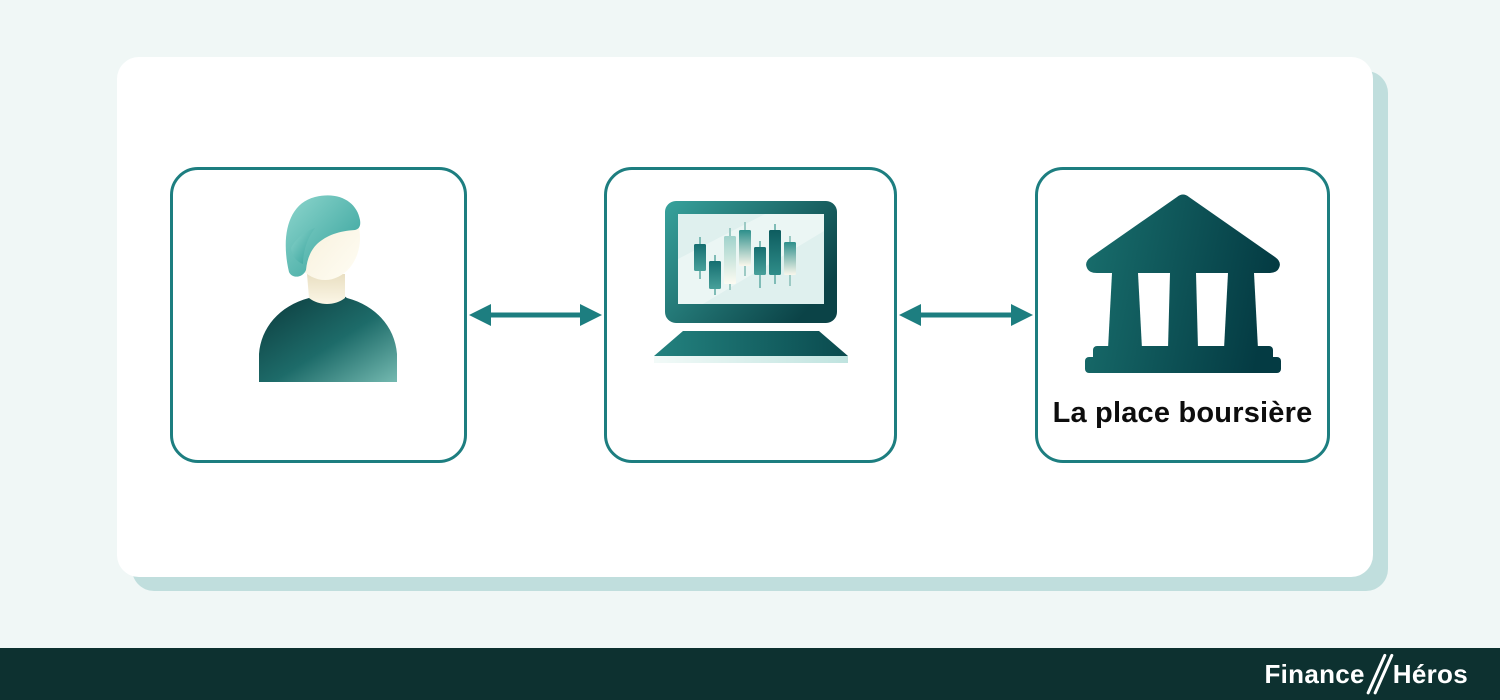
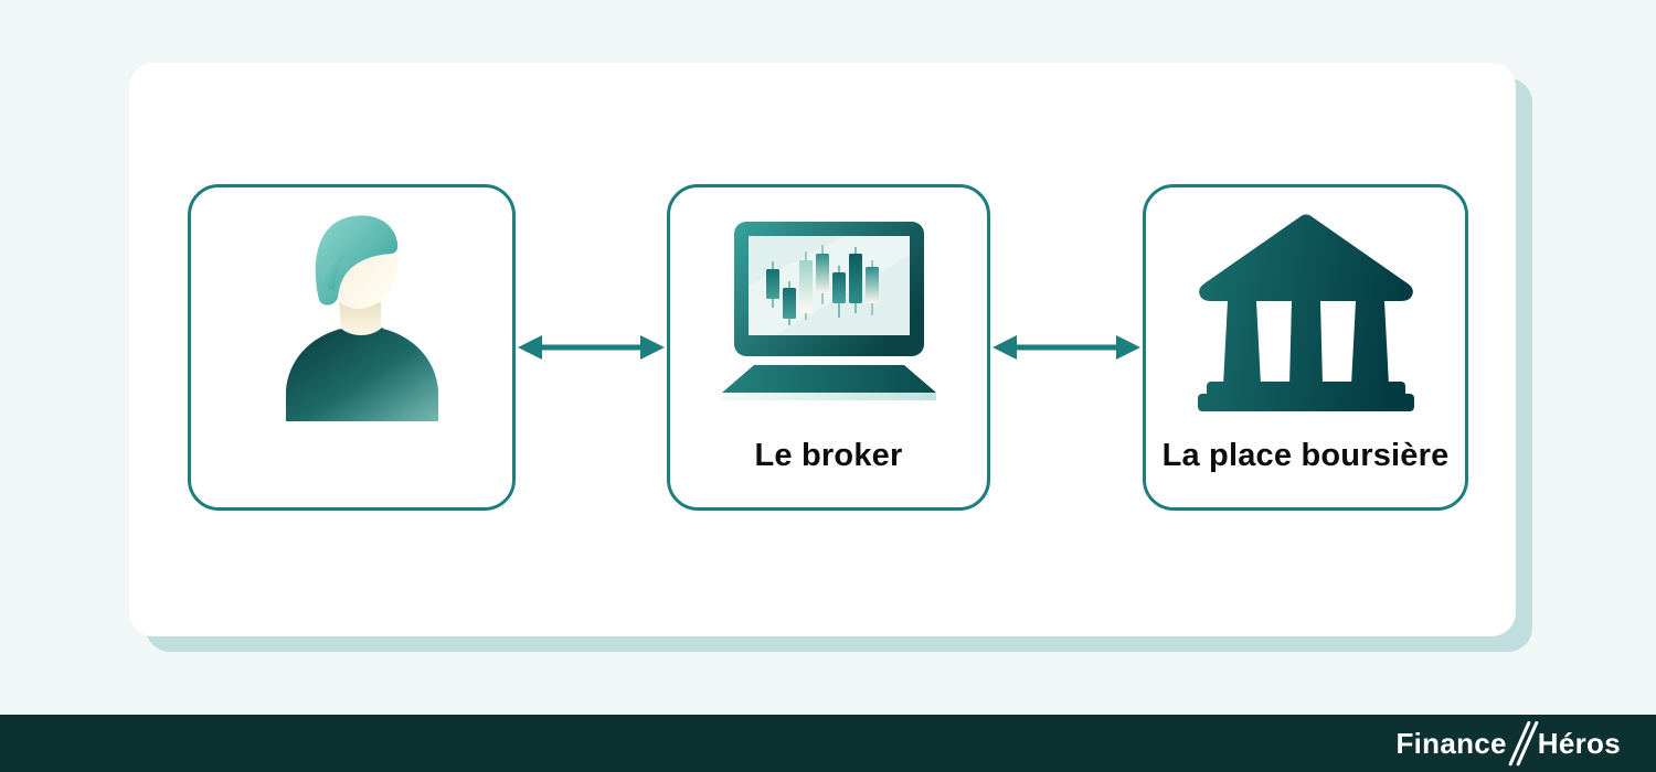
+ Le broker
  La place boursière
  Finance
  Héros
